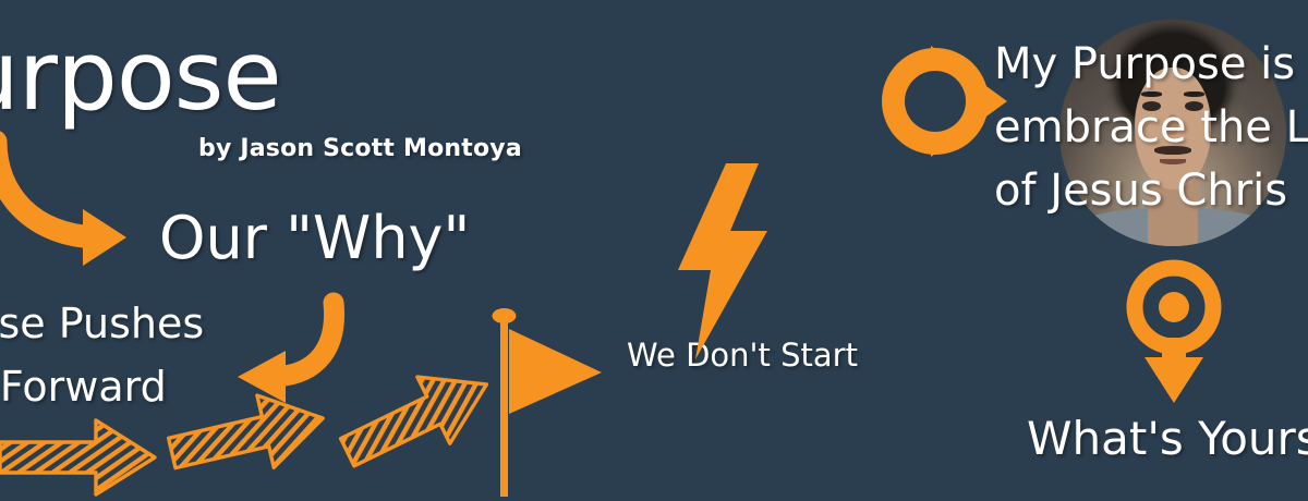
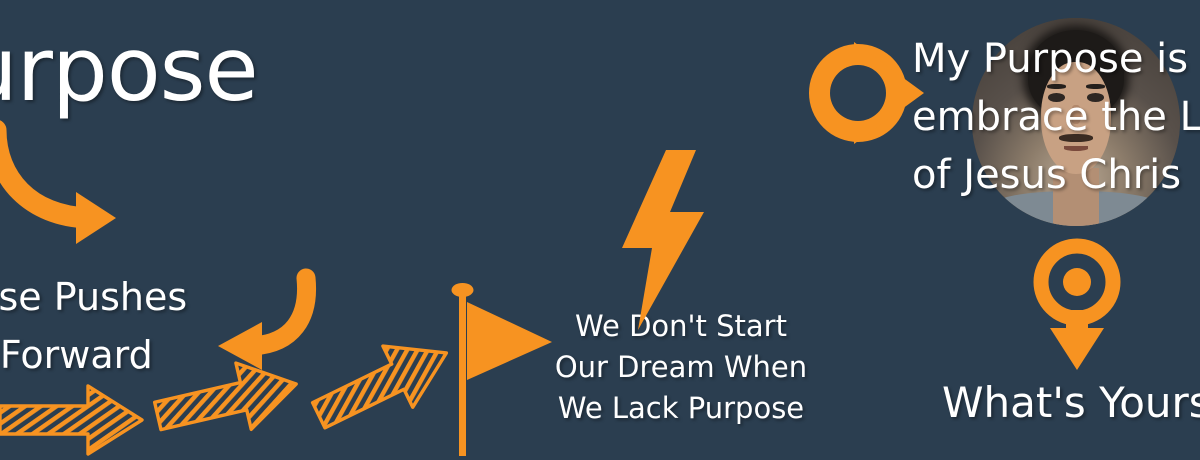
  rpose
- by Jason Scott Montoya
- Our "Why"
  se Pushes
  Forward
  My Purpose is
  embrace the L
  of Jesus Chris
  We Don't Start
+ Our Dream When
+ We Lack Purpose
  What's Your
